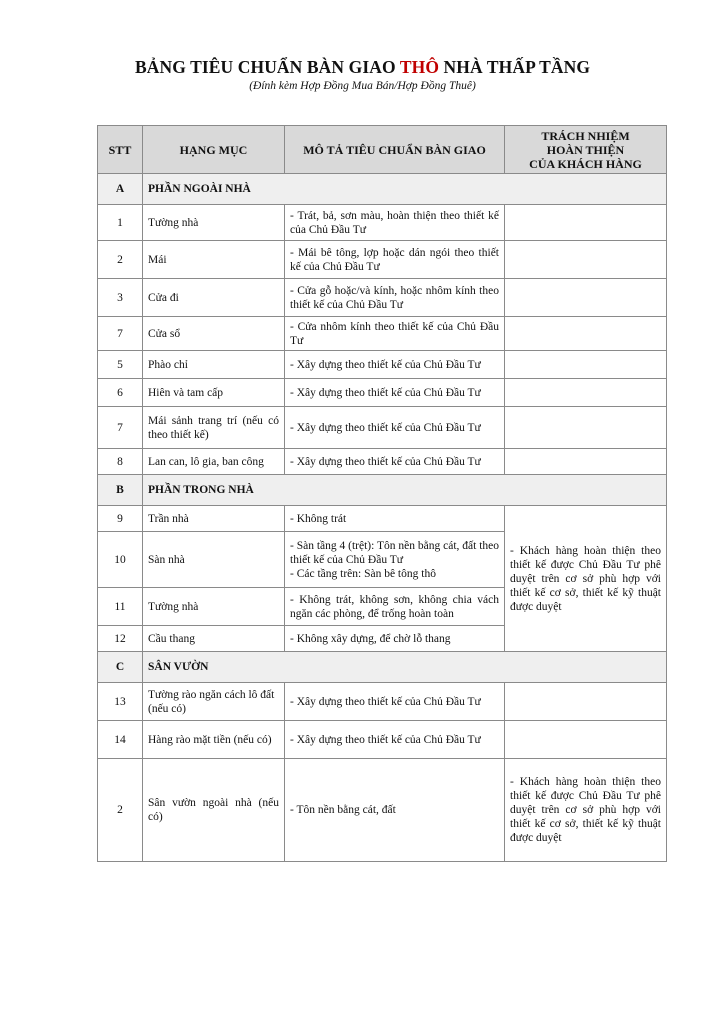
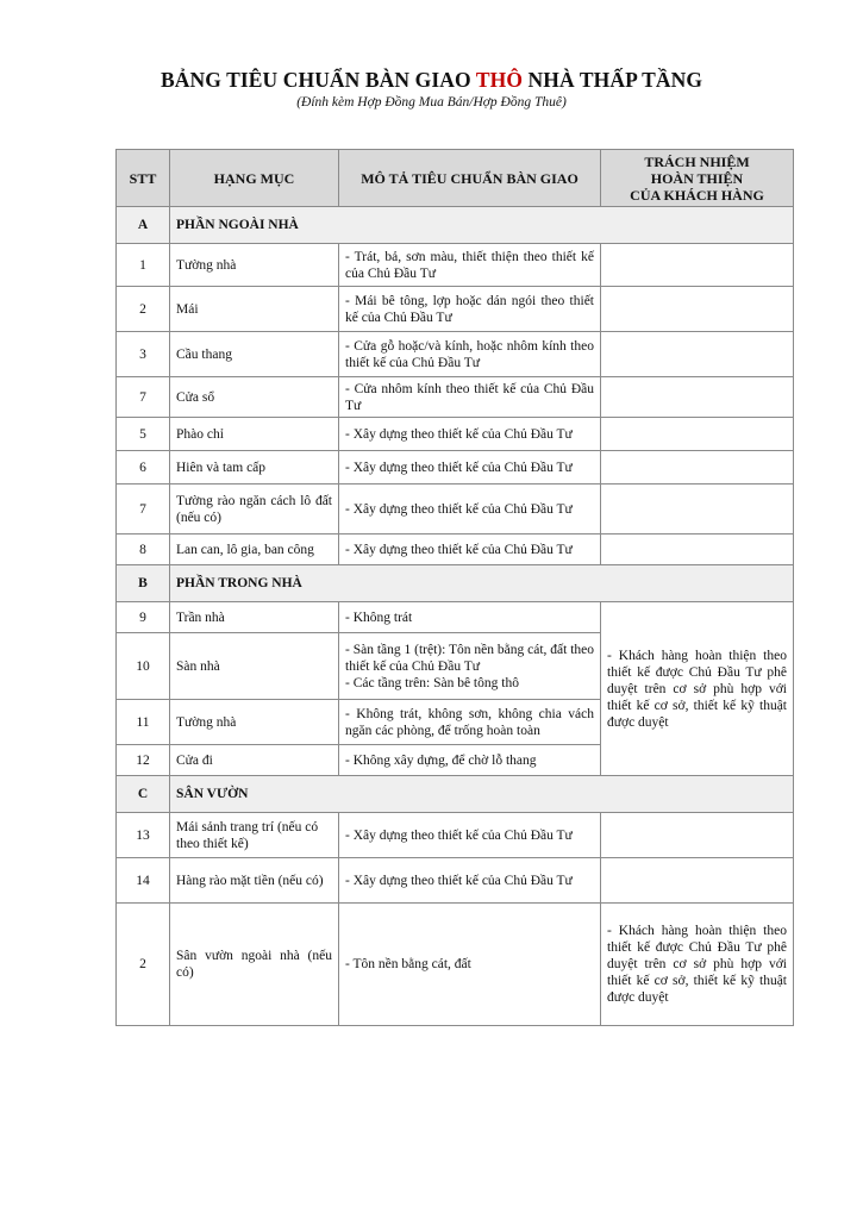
  BẢNG TIÊU CHUẨN BÀN GIAO THÔ NHÀ THẤP TẦNG
  (Đính kèm Hợp Đồng Mua Bán/Hợp Đồng Thuê)
  STT	HẠNG MỤC	MÔ TẢ TIÊU CHUẨN BÀN GIAO	TRÁCH NHIỆMHOÀN THIỆNCỦA KHÁCH HÀNG
  A	PHẦN NGOÀI NHÀ
- 1	Tường nhà	- Trát, bả, sơn màu, hoàn thiện theo thiết kế của Chủ Đầu Tư
+ 1	Tường nhà	- Trát, bả, sơn màu, thiết thiện theo thiết kế của Chủ Đầu Tư
  2	Mái	- Mái bê tông, lợp hoặc dán ngói theo thiết kế của Chủ Đầu Tư
- 3	Cửa đi	- Cửa gỗ hoặc/và kính, hoặc nhôm kính theo thiết kế của Chủ Đầu Tư
+ 3	Cầu thang	- Cửa gỗ hoặc/và kính, hoặc nhôm kính theo thiết kế của Chủ Đầu Tư
  7	Cửa sổ	- Cửa nhôm kính theo thiết kế của Chủ Đầu Tư
  5	Phào chỉ	- Xây dựng theo thiết kế của Chủ Đầu Tư
  6	Hiên và tam cấp	- Xây dựng theo thiết kế của Chủ Đầu Tư
- 7	Mái sảnh trang trí (nếu có theo thiết kế)	- Xây dựng theo thiết kế của Chủ Đầu Tư
+ 7	Tường rào ngăn cách lô đất (nếu có)	- Xây dựng theo thiết kế của Chủ Đầu Tư
  8	Lan can, lô gia, ban công	- Xây dựng theo thiết kế của Chủ Đầu Tư
  B	PHẦN TRONG NHÀ
  9	Trần nhà	- Không trát	- Khách hàng hoàn thiện theo thiết kế được Chủ Đầu Tư phê duyệt trên cơ sở phù hợp với thiết kế cơ sở, thiết kế kỹ thuật được duyệt
- 10	Sàn nhà	- Sàn tầng 4 (trệt): Tôn nền bằng cát, đất theo thiết kế của Chủ Đầu Tư- Các tầng trên: Sàn bê tông thô
+ 10	Sàn nhà	- Sàn tầng 1 (trệt): Tôn nền bằng cát, đất theo thiết kế của Chủ Đầu Tư- Các tầng trên: Sàn bê tông thô
  11	Tường nhà	- Không trát, không sơn, không chia vách ngăn các phòng, để trống hoàn toàn
- 12	Cầu thang	- Không xây dựng, để chờ lỗ thang
+ 12	Cửa đi	- Không xây dựng, để chờ lỗ thang
  C	SÂN VƯỜN
- 13	Tường rào ngăn cách lô đất (nếu có)	- Xây dựng theo thiết kế của Chủ Đầu Tư
+ 13	Mái sảnh trang trí (nếu có theo thiết kế)	- Xây dựng theo thiết kế của Chủ Đầu Tư
  14	Hàng rào mặt tiền (nếu có)	- Xây dựng theo thiết kế của Chủ Đầu Tư
  2	Sân vườn ngoài nhà (nếu có)	- Tôn nền bằng cát, đất	- Khách hàng hoàn thiện theo thiết kế được Chủ Đầu Tư phê duyệt trên cơ sở phù hợp với thiết kế cơ sở, thiết kế kỹ thuật được duyệt
